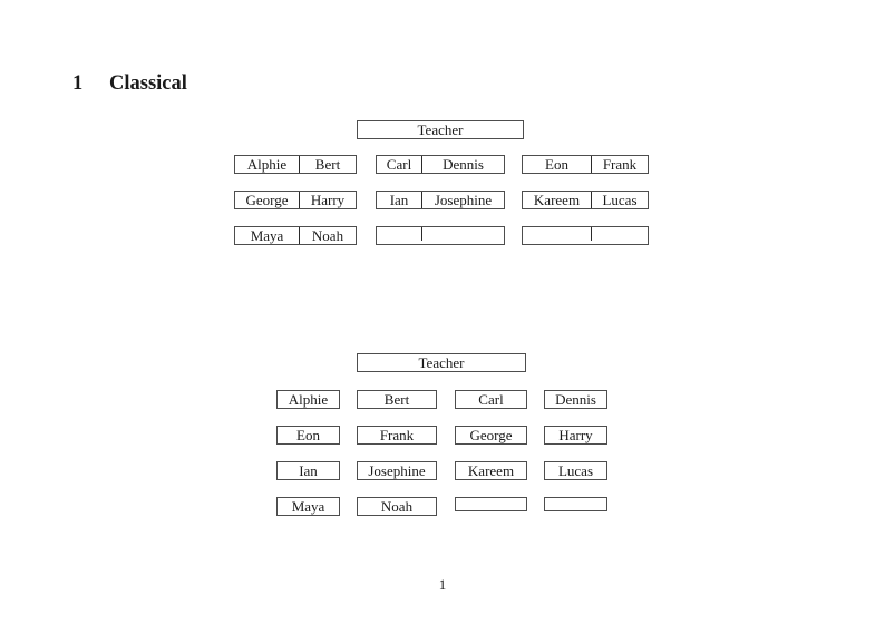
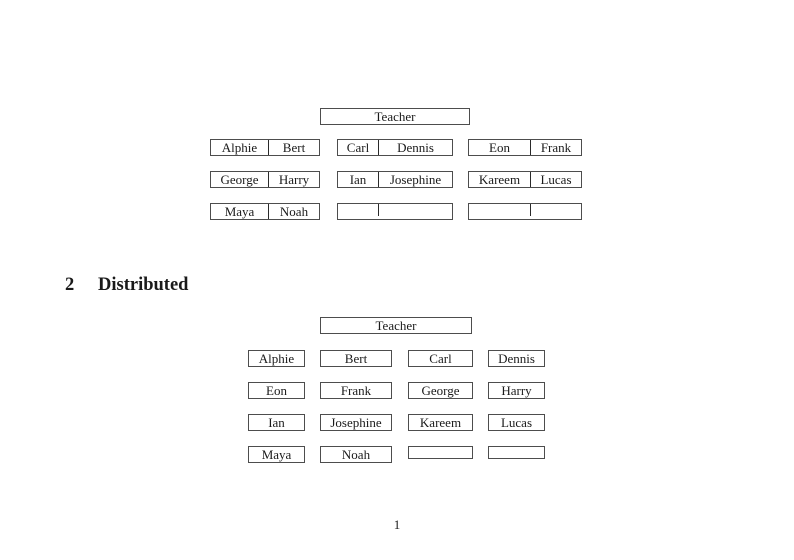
- 1 Classical
  Teacher
  Alphie
  Bert
  Carl
  Dennis
  Eon
  Frank
  George
  Harry
  Ian
  Josephine
  Kareem
  Lucas
  Maya
  Noah
+ 2 Distributed
  Teacher
  Alphie
  Bert
  Carl
  Dennis
  Eon
  Frank
  George
  Harry
  Ian
  Josephine
  Kareem
  Lucas
  Maya
  Noah
  1
